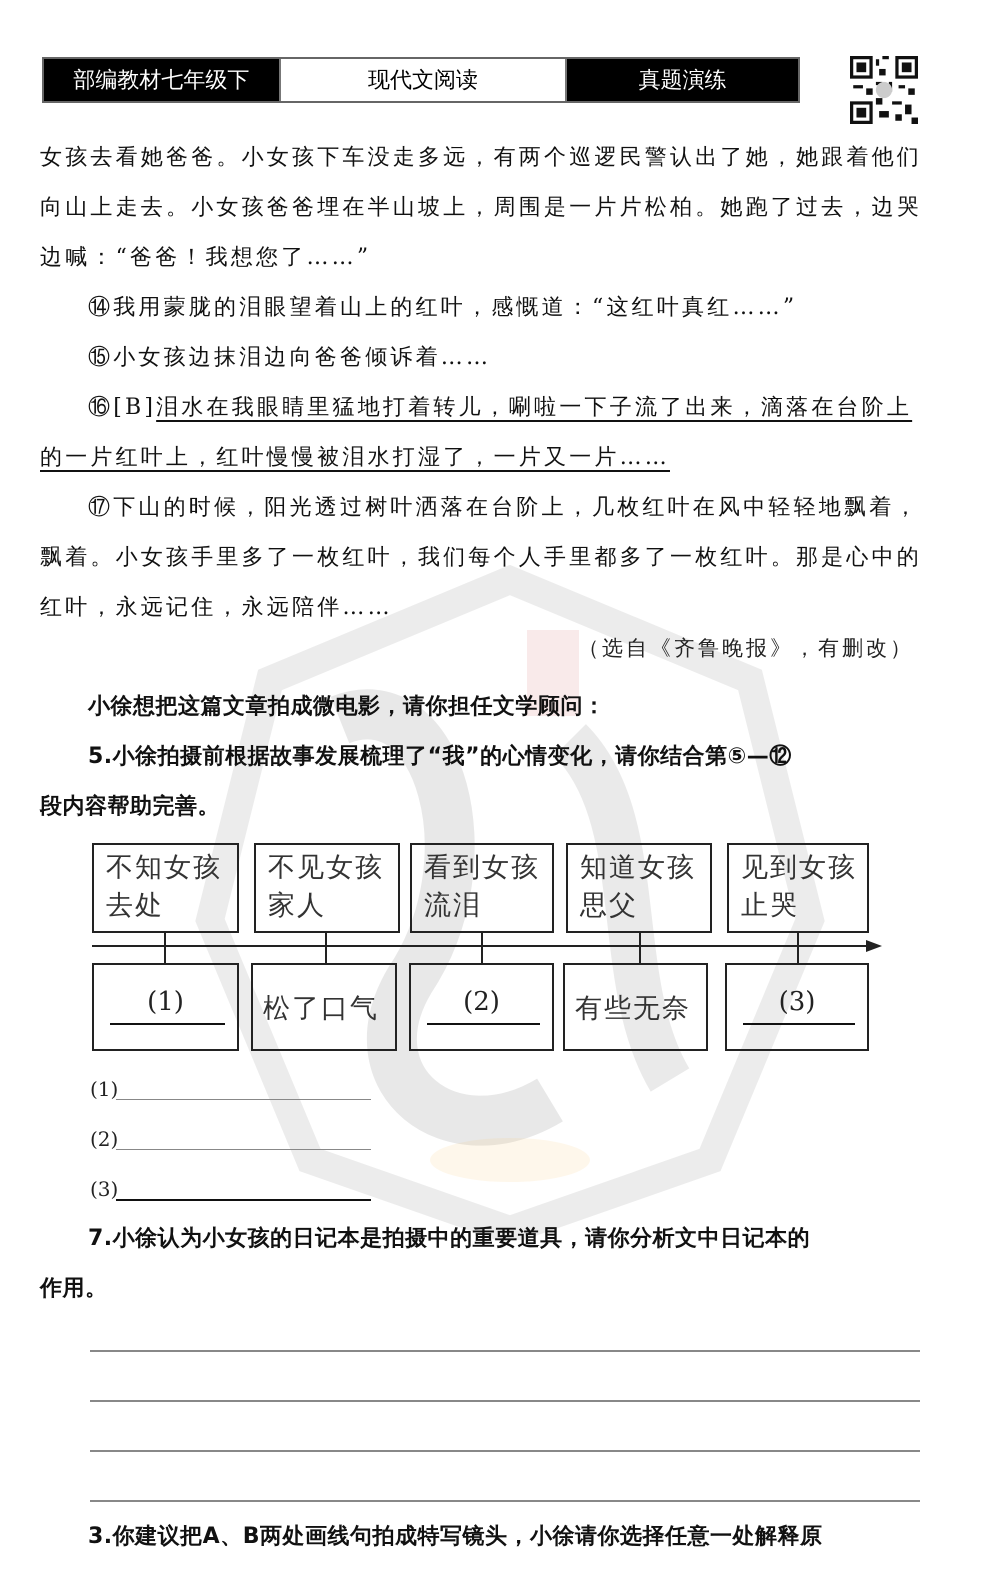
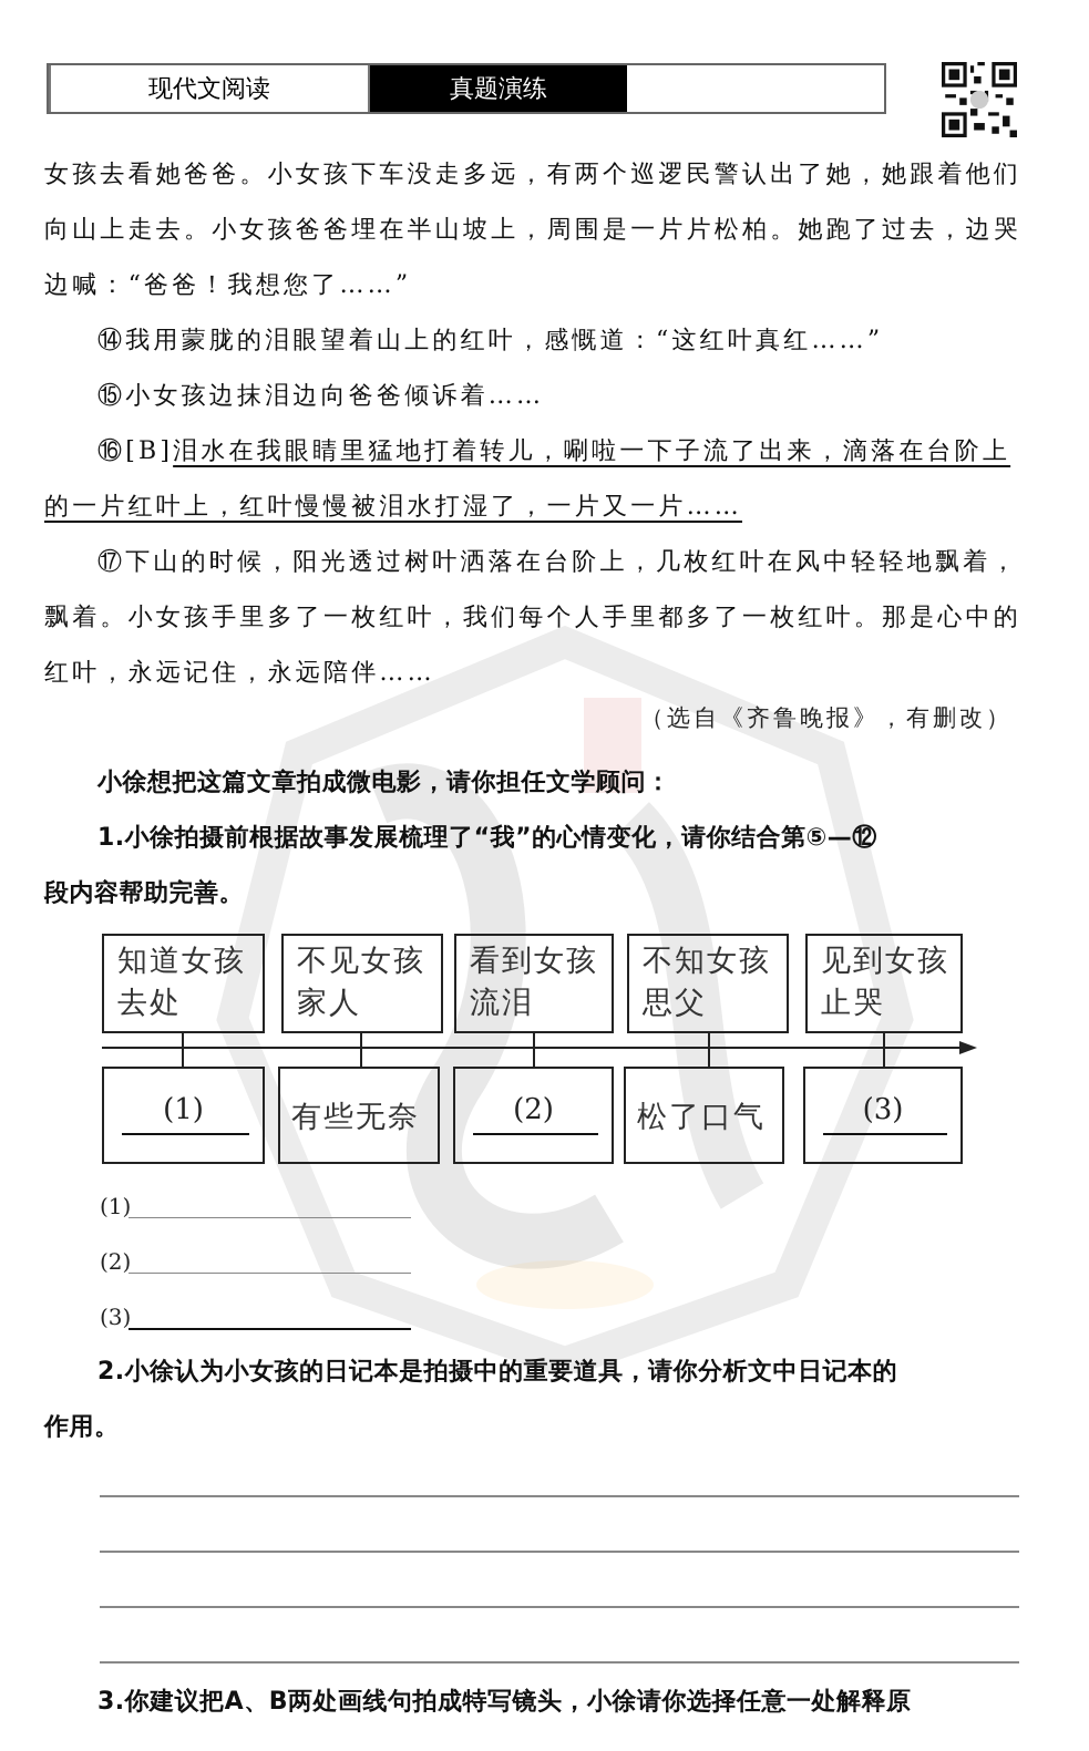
- 部编教材七年级下
  现代文阅读
  真题演练
  女孩去看她爸爸。小女孩下车没走多远，有两个巡逻民警认出了她，她跟着他们
  向山上走去。小女孩爸爸埋在半山坡上，周围是一片片松柏。她跑了过去，边哭
  边喊：“爸爸！我想您了……”
  ⑭我用蒙胧的泪眼望着山上的红叶，感慨道：“这红叶真红……”
  ⑮小女孩边抹泪边向爸爸倾诉着……
  ⑯[B]泪水在我眼睛里猛地打着转儿，唰啦一下子流了出来，滴落在台阶上
  的一片红叶上，红叶慢慢被泪水打湿了，一片又一片……
  ⑰下山的时候，阳光透过树叶洒落在台阶上，几枚红叶在风中轻轻地飘着，
  飘着。小女孩手里多了一枚红叶，我们每个人手里都多了一枚红叶。那是心中的
  红叶，永远记住，永远陪伴……
  （选自《齐鲁晚报》，有删改）
  小徐想把这篇文章拍成微电影，请你担任文学顾问：
- 5.小徐拍摄前根据故事发展梳理了“我”的心情变化，请你结合第⑤—⑫
+ 1.小徐拍摄前根据故事发展梳理了“我”的心情变化，请你结合第⑤—⑫
  段内容帮助完善。
- 不知女孩
+ 知道女孩
  去处
  不见女孩
  家人
  看到女孩
  流泪
- 知道女孩
+ 不知女孩
  思父
  见到女孩
  止哭
  (1)
- 松了口气
+ 有些无奈
  (2)
- 有些无奈
+ 松了口气
  (3)
  (1)
  (2)
  (3)
- 7.小徐认为小女孩的日记本是拍摄中的重要道具，请你分析文中日记本的
+ 2.小徐认为小女孩的日记本是拍摄中的重要道具，请你分析文中日记本的
  作用。
  3.你建议把A、B两处画线句拍成特写镜头，小徐请你选择任意一处解释原
